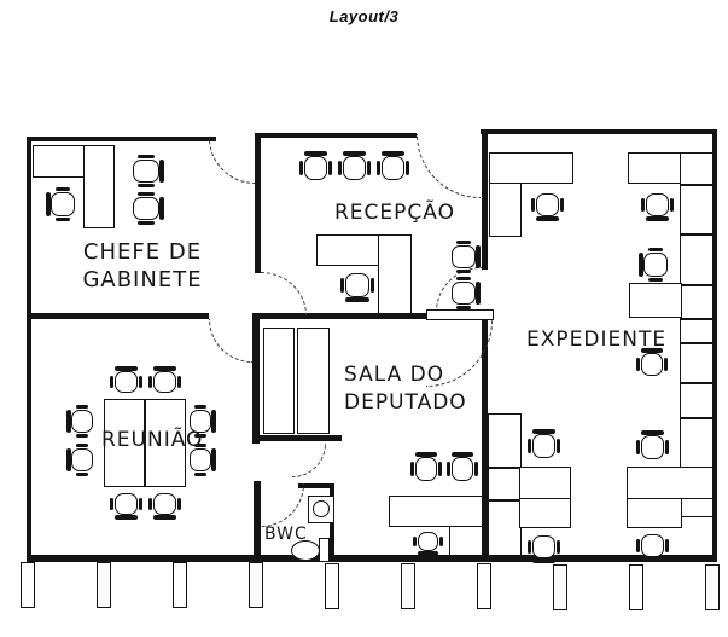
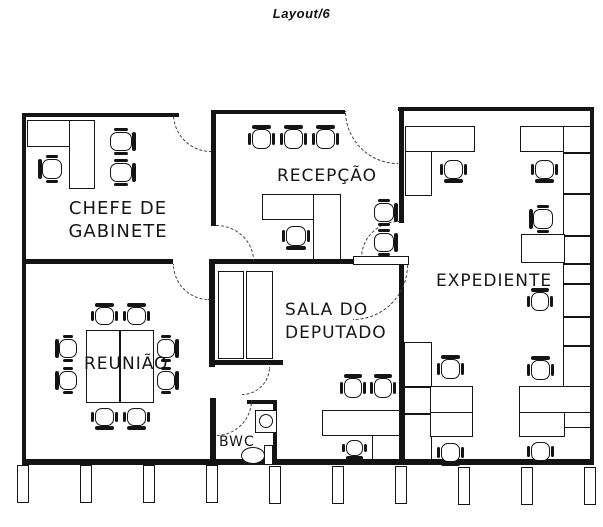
- Layout/3
+ Layout/6
  CHEFE DE
  GABINETE
  RECEPÇÃO
  EXPEDIENTE
  SALA DO
  DEPUTADO
  BWC
  REUNIÃO
